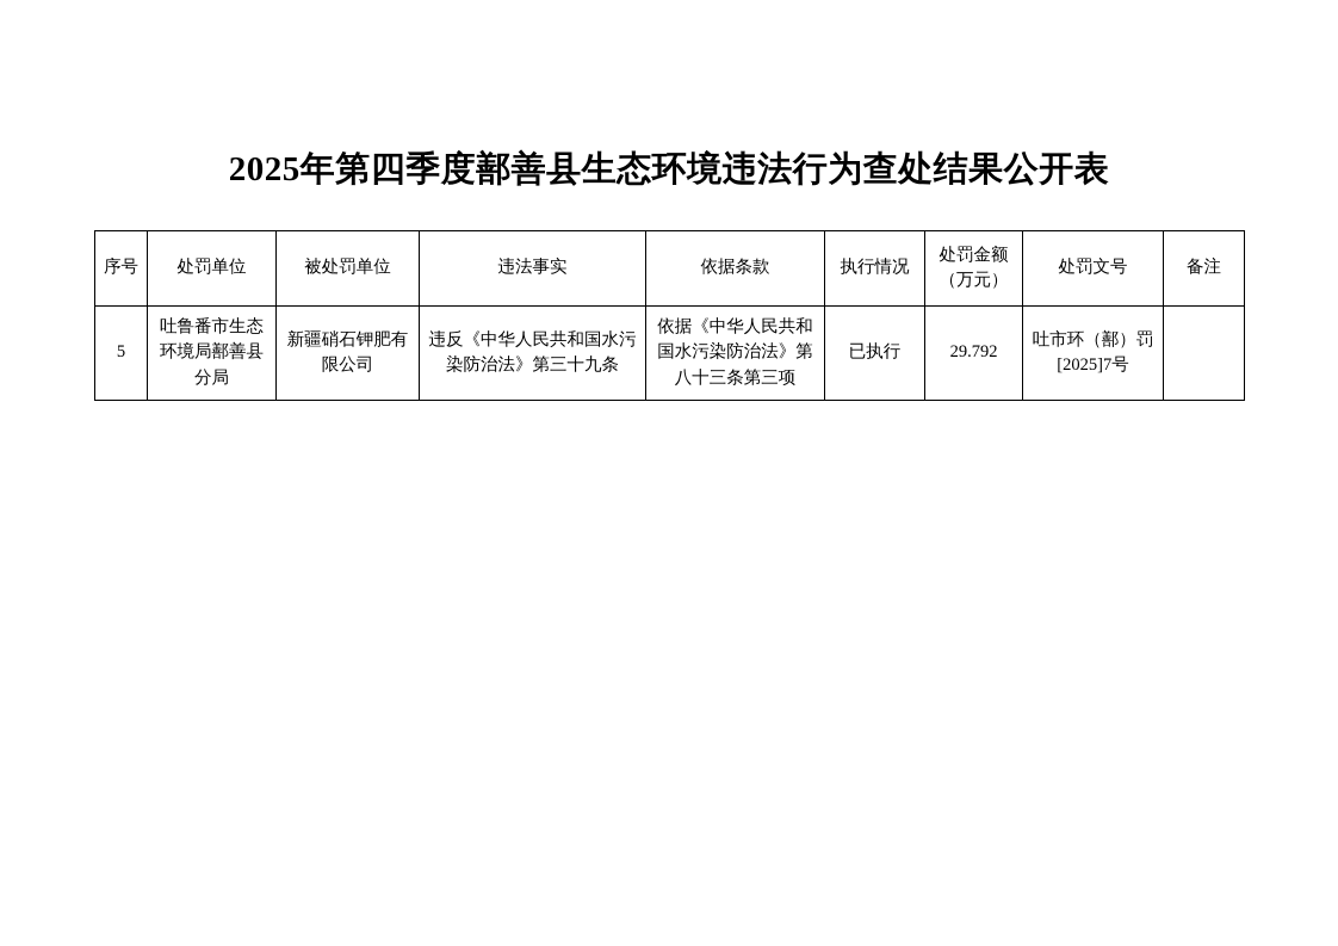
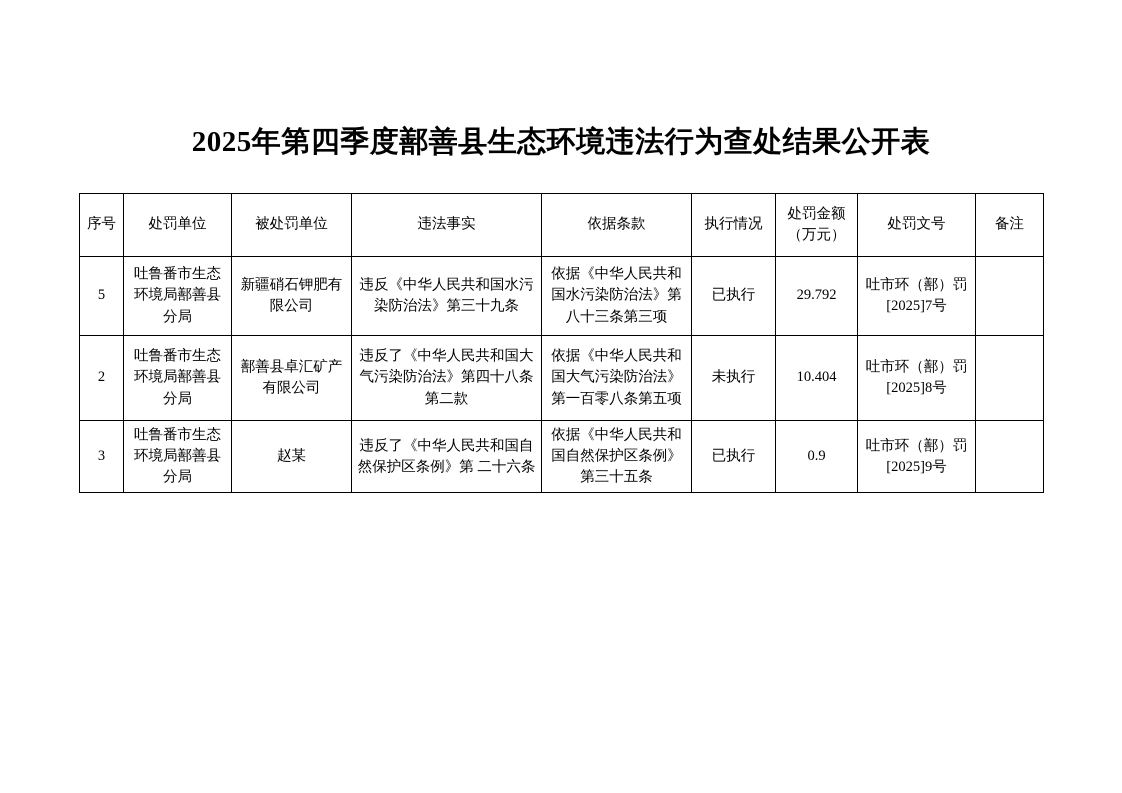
  2025年第四季度鄯善县生态环境违法行为查处结果公开表
  序号	处罚单位	被处罚单位	违法事实	依据条款	执行情况	处罚金额 （万元）	处罚文号	备注
  5	吐鲁番市生态环境局鄯善县分局	新疆硝石钾肥有限公司	违反《中华人民共和国水污染防治法》第三十九条	依据《中华人民共和国水污染防治法》第八十三条第三项	已执行	29.792	吐市环（鄯）罚[2025]7号
+ 2	吐鲁番市生态环境局鄯善县分局	鄯善县卓汇矿产有限公司	违反了《中华人民共和国大气污染防治法》第四十八条第二款	依据《中华人民共和国大气污染防治法》第一百零八条第五项	未执行	10.404	吐市环（鄯）罚[2025]8号
+ 3	吐鲁番市生态环境局鄯善县分局	赵某	违反了《中华人民共和国自然保护区条例》第 二十六条	依据《中华人民共和国自然保护区条例》第三十五条	已执行	0.9	吐市环（鄯）罚[2025]9号
